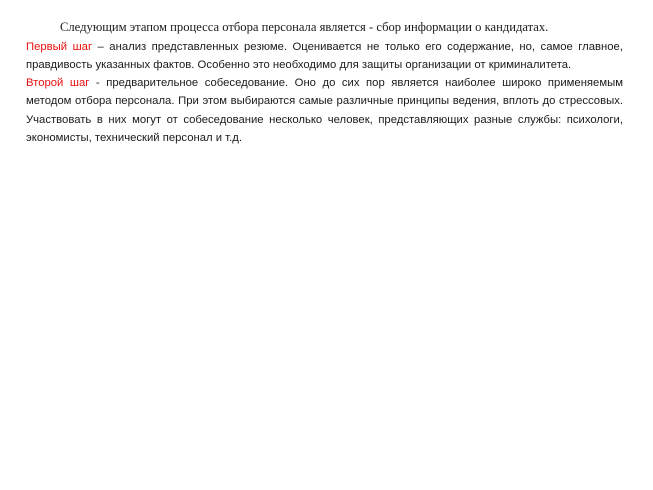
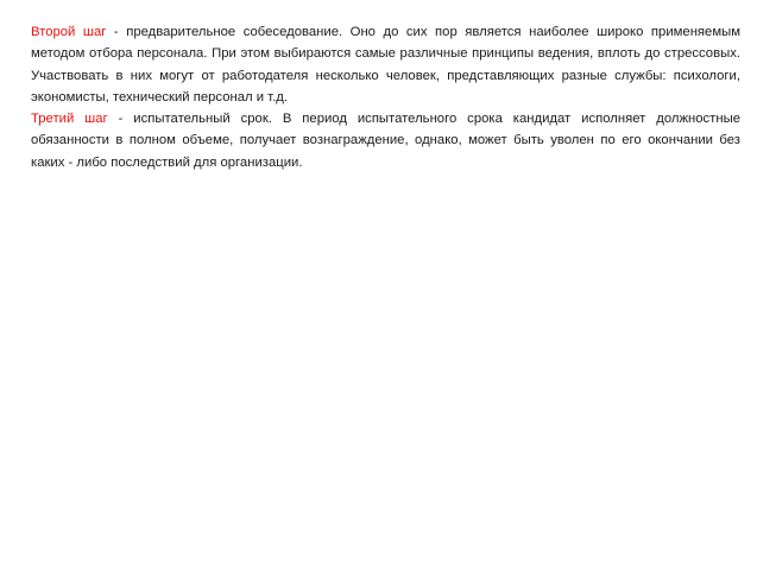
- Следующим этапом процесса отбора персонала является - сбор информации о кандидатах.
- Первый шаг – анализ представленных резюме. Оценивается не только его содержание, но, самое главное, правдивость указанных фактов. Особенно это необходимо для защиты организации от криминалитета.
- Второй шаг - предварительное собеседование. Оно до сих пор является наиболее широко применяемым методом отбора персонала. При этом выбираются самые различные принципы ведения, вплоть до стрессовых. Участвовать в них могут от собеседование несколько человек, представляющих разные службы: психологи, экономисты, технический персонал и т.д.
+ Второй шаг - предварительное собеседование. Оно до сих пор является наиболее широко применяемым методом отбора персонала. При этом выбираются самые различные принципы ведения, вплоть до стрессовых. Участвовать в них могут от работодателя несколько человек, представляющих разные службы: психологи, экономисты, технический персонал и т.д.
+ Третий шаг - испытательный срок. В период испытательного срока кандидат исполняет должностные обязанности в полном объеме, получает вознаграждение, однако, может быть уволен по его окончании без каких - либо последствий для организации.
